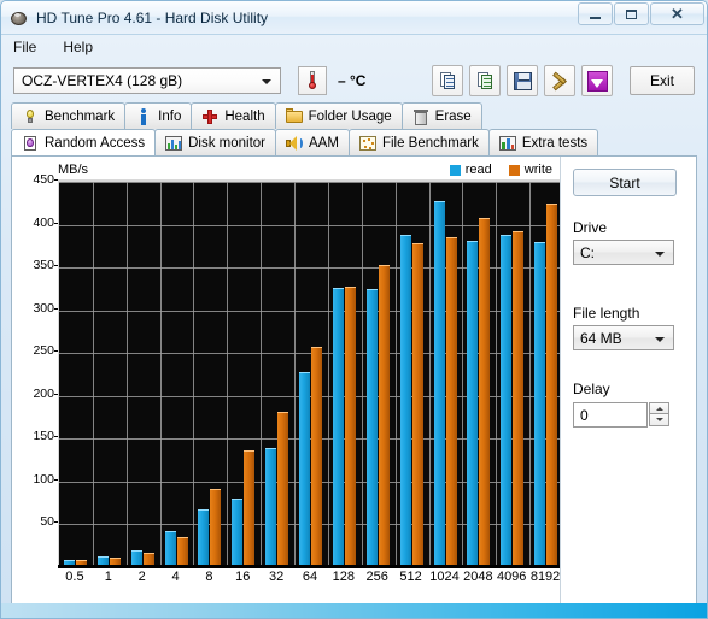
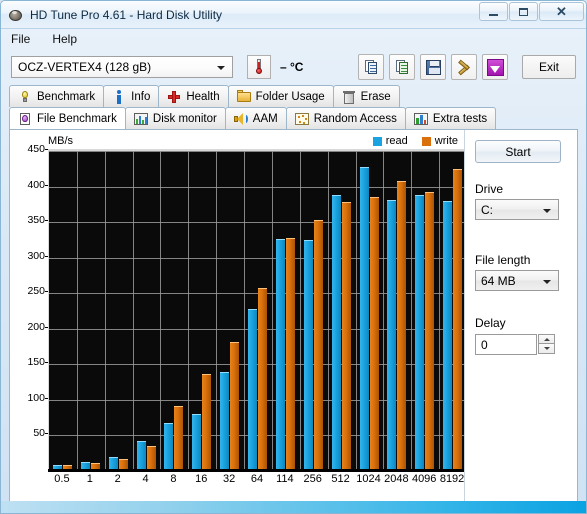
  HD Tune Pro 4.61 - Hard Disk Utility
  ✕
  File
  Help
  OCZ-VERTEX4 (128 gB)
  – °C
  Exit
  Benchmark
  Info
  Health
  Folder Usage
  Erase
- Random Access
+ File Benchmark
  Disk monitor
  AAM
- File Benchmark
+ Random Access
  Extra tests
  MB/s
  read
  write
  50
  100
  150
  200
  250
  300
  350
  400
  450
  0.5
  1
  2
  4
  8
  16
  32
  64
- 128
+ 114
  256
  512
  1024
  2048
  4096
  8192
  Start
  Drive
  C:
  File length
  64 MB
  Delay
  0
